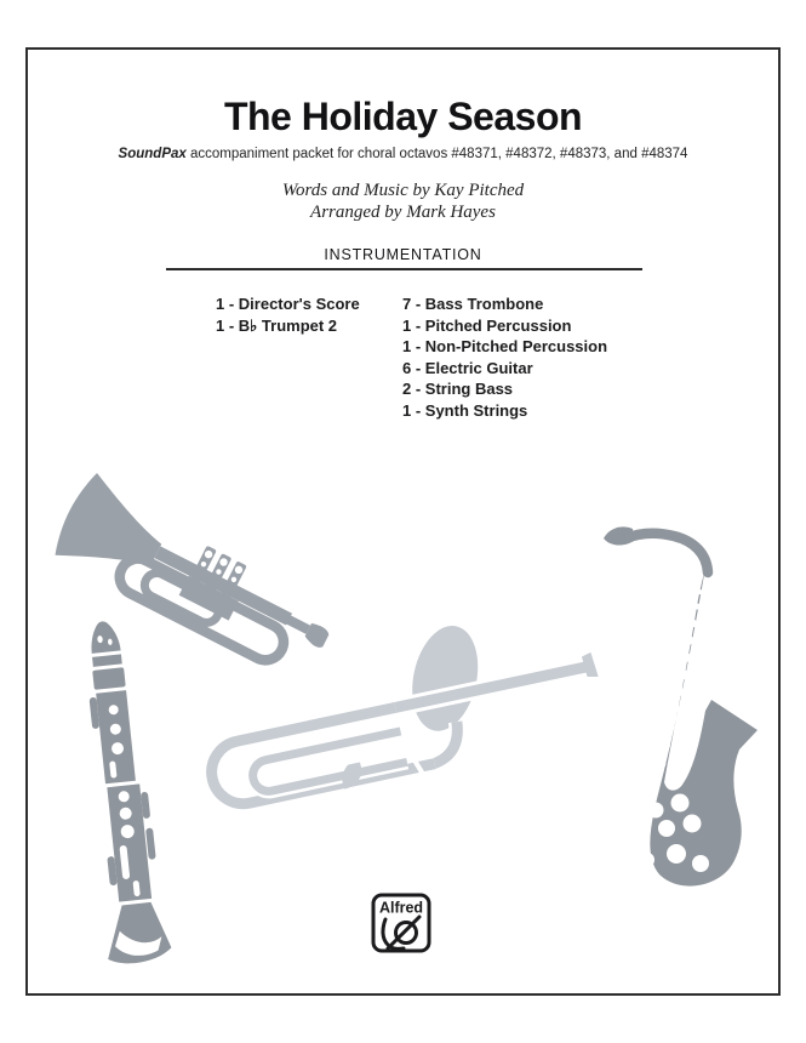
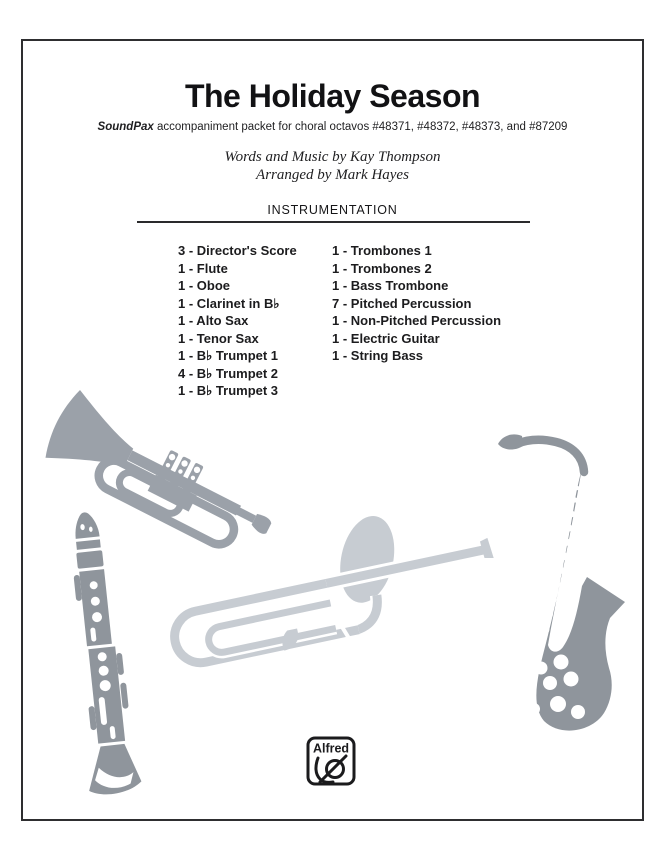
  The Holiday Season
- SoundPax accompaniment packet for choral octavos #48371, #48372, #48373, and #48374
+ SoundPax accompaniment packet for choral octavos #48371, #48372, #48373, and #87209
- Words and Music by Kay Pitched
+ Words and Music by Kay Thompson
  Arranged by Mark Hayes
  INSTRUMENTATION
- 1 - Director's Score
+ 3 - Director's Score
+ 1 - Flute
+ 1 - Oboe
+ 1 - Clarinet in B♭
+ 1 - Alto Sax
+ 1 - Tenor Sax
+ 1 - B♭ Trumpet 1
- 1 - B♭ Trumpet 2
+ 4 - B♭ Trumpet 2
+ 1 - B♭ Trumpet 3
+ 1 - Trombones 1
+ 1 - Trombones 2
- 7 - Bass Trombone
+ 1 - Bass Trombone
- 1 - Pitched Percussion
+ 7 - Pitched Percussion
  1 - Non-Pitched Percussion
- 6 - Electric Guitar
+ 1 - Electric Guitar
- 2 - String Bass
+ 1 - String Bass
- 1 - Synth Strings
  Alfred
